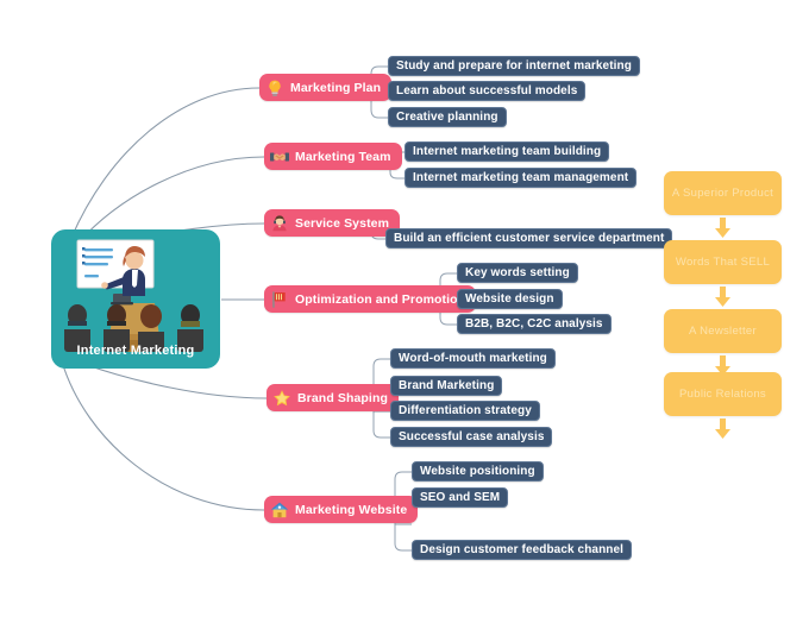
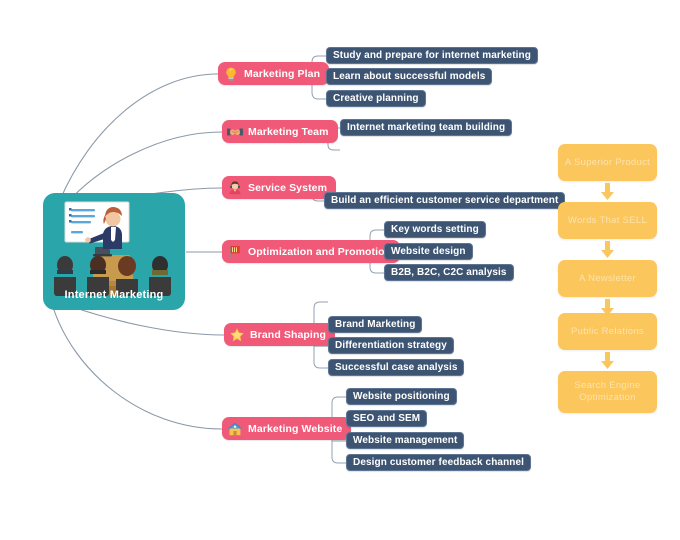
  Internet Marketing
  Marketing Plan
  Study and prepare for internet marketing
  Learn about successful models
  Creative planning
  Marketing Team
  Internet marketing team building
- Internet marketing team management
  Service System
  Build an efficient customer service department
  Optimization and Promotio
  Key words setting
  Website design
  B2B, B2C, C2C analysis
  Brand Shaping
- Word-of-mouth marketing
  Brand Marketing
  Differentiation strategy
  Successful case analysis
  Marketing Website
  Website positioning
  SEO and SEM
+ Website management
  Design customer feedback channel
  A Superior Product
  Words That SELL
  A Newsletter
  Public Relations
+ Search Engine
+ Optimization
